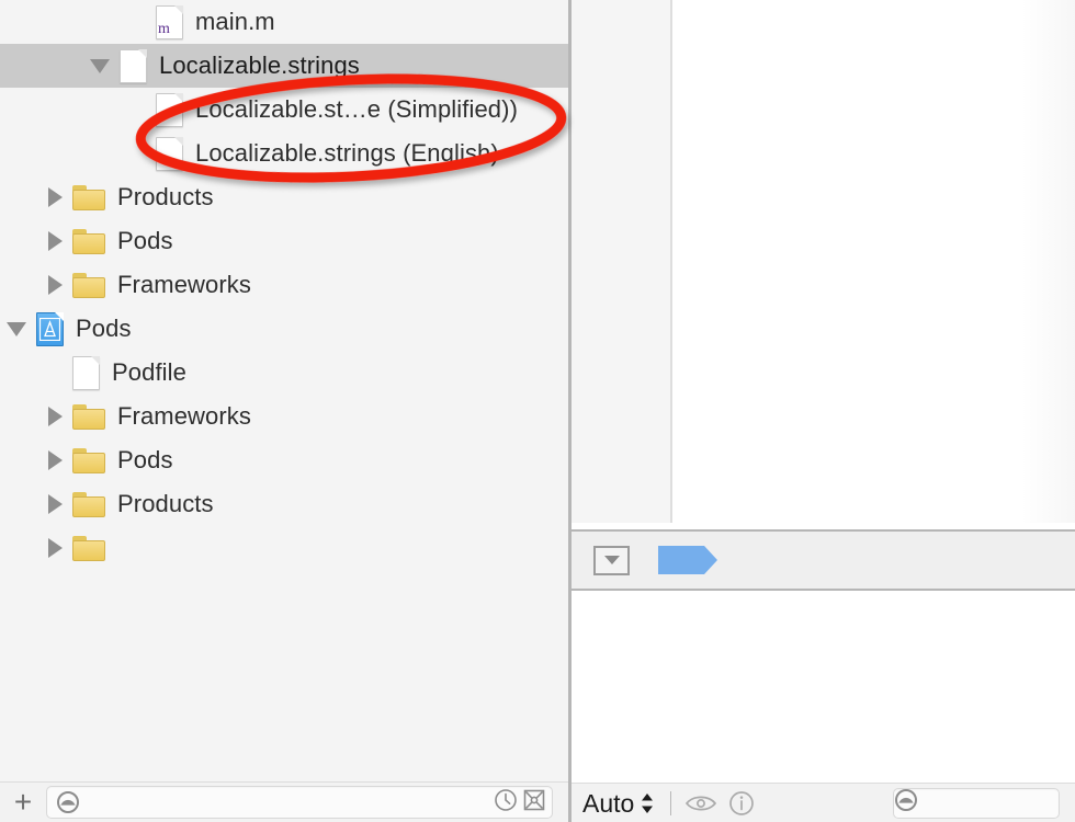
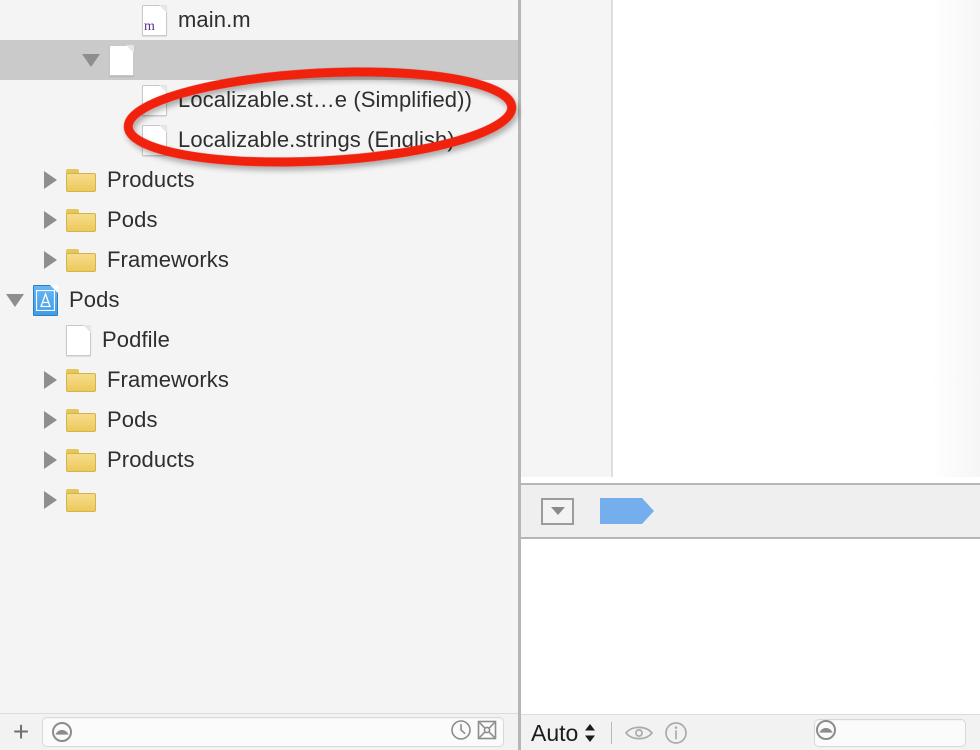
  m
  main.m
- Localizable.strings
  Localizable.st…e (Simplified))
  Localizable.strings (English
  Products
  Pods
  Frameworks
  Pods
  Podfile
  Frameworks
  Pods
  Products
  +
  Auto
